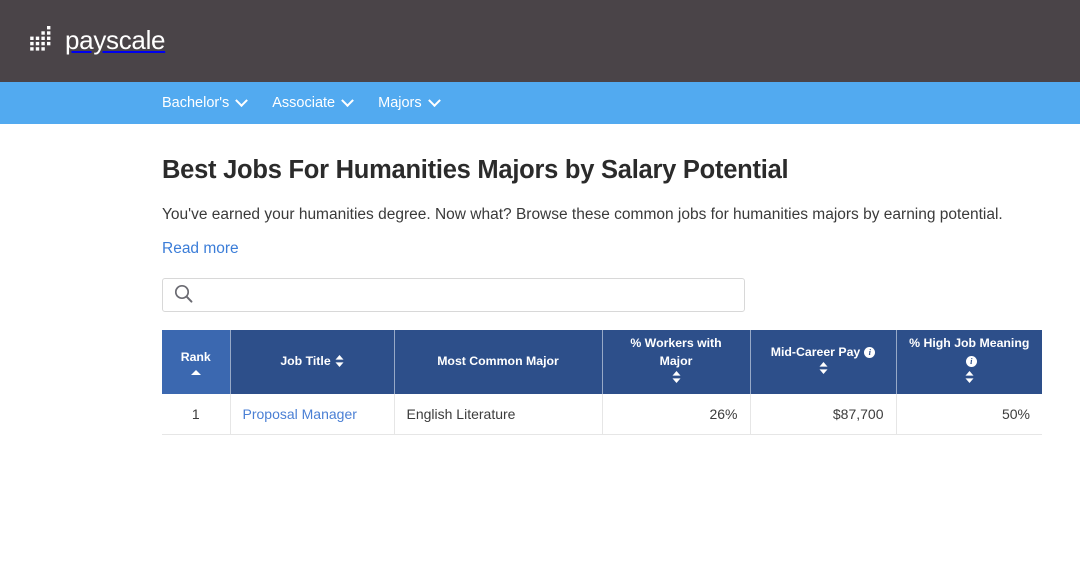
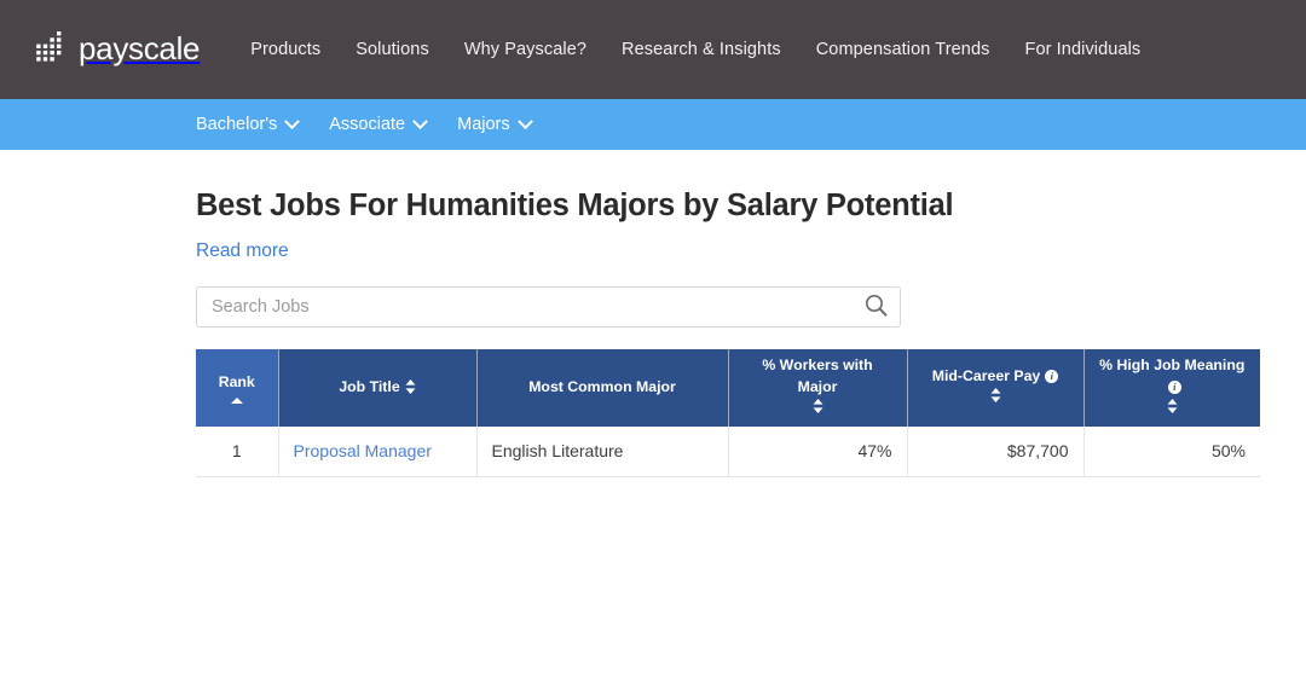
  payscale
+ Products
+ Solutions
+ Why Payscale?
+ Research & Insights
+ Compensation Trends
+ For Individuals
  Bachelor's
  Associate
  Majors
  Best Jobs For Humanities Majors by Salary Potential
- You've earned your humanities degree. Now what? Browse these common jobs for humanities majors by earning potential.
  Read more
+ Search Jobs
  Rank	Job Title	Most Common Major	% Workers with Major	Mid-Career Pay i	% High Job Meaningi
- 1	Proposal Manager	English Literature	26%	$87,700	50%
+ 1	Proposal Manager	English Literature	47%	$87,700	50%
